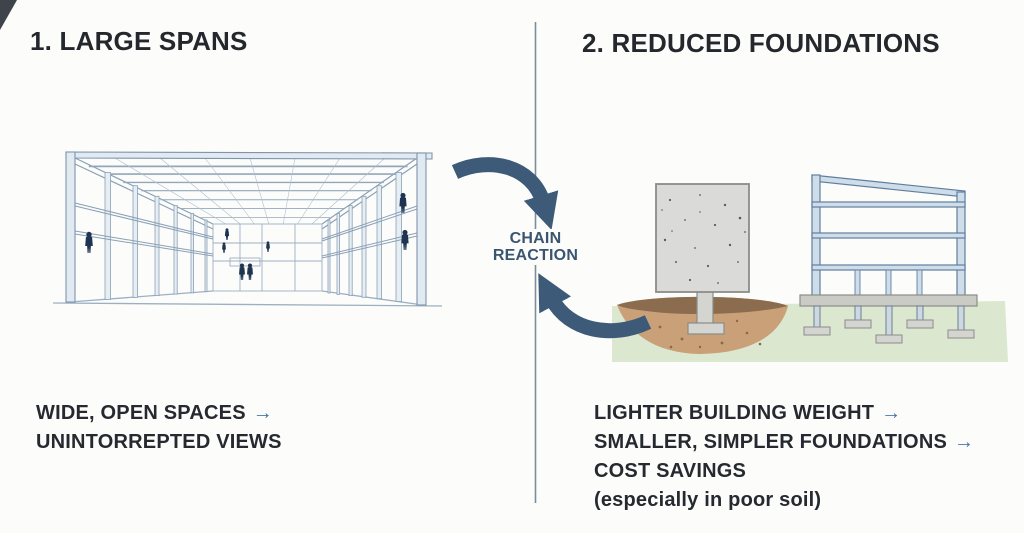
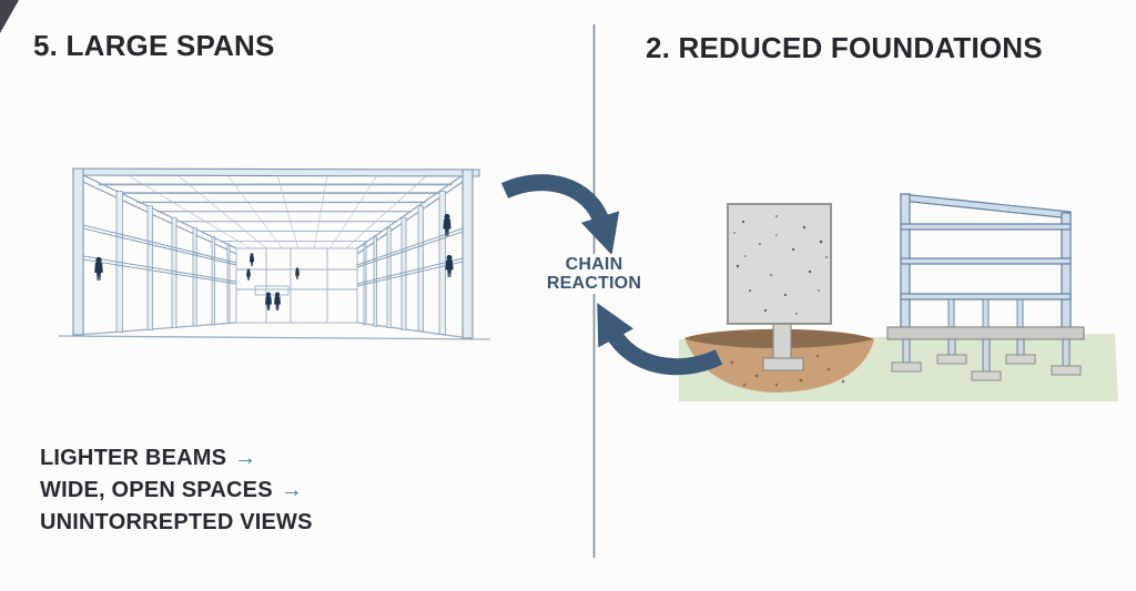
- 1. LARGE SPANS
+ 5. LARGE SPANS
  2. REDUCED FOUNDATIONS
  CHAIN
  REACTION
+ LIGHTER BEAMS →
  WIDE, OPEN SPACES →
  UNINTORREPTED VIEWS
- LIGHTER BUILDING WEIGHT →
- SMALLER, SIMPLER FOUNDATIONS →
- COST SAVINGS
- (especially in poor soil)
